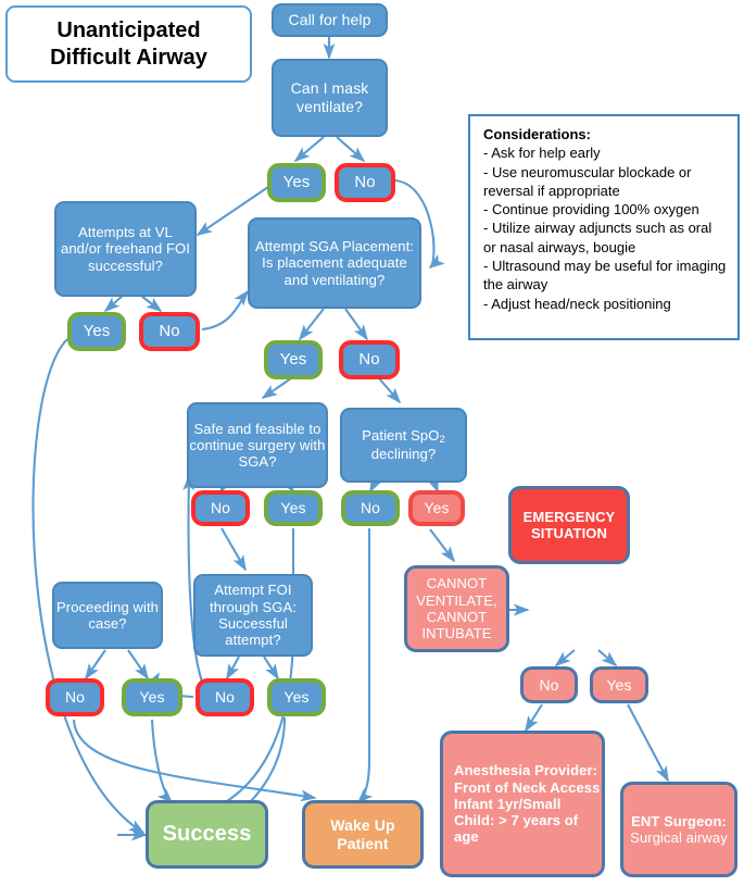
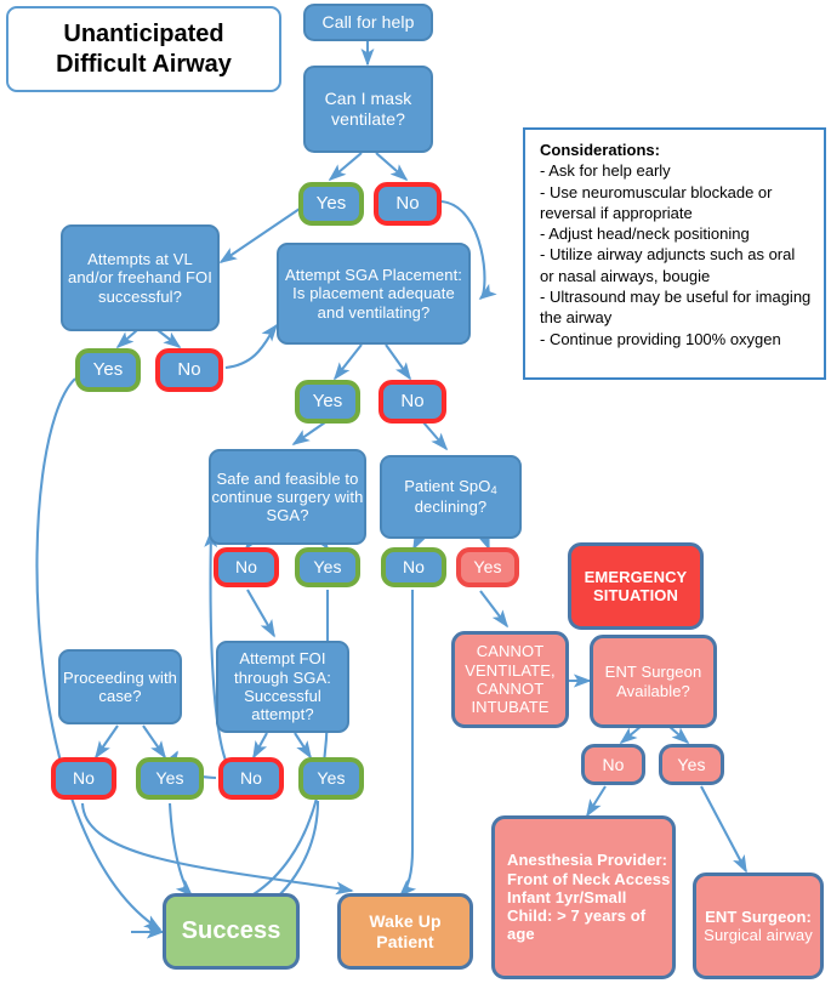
  Unanticipated
  Difficult Airway
  Considerations:
  - Ask for help early
  - Use neuromuscular blockade or reversal if appropriate
- - Continue providing 100% oxygen
+ - Adjust head/neck positioning
  - Utilize airway adjuncts such as oral or nasal airways, bougie
  - Ultrasound may be useful for imaging the airway
- - Adjust head/neck positioning
+ - Continue providing 100% oxygen
  Call for help
  Can I mask ventilate?
  Yes
  No
  Attempts at VL and/or freehand FOI successful?
  Yes
  No
  Attempt SGA Placement: Is placement adequate and ventilating?
  Yes
  No
  Safe and feasible to continue surgery with SGA?
  No
  Yes
- Patient SpO2
+ Patient SpO4
  declining?
  No
  Yes
  EMERGENCY SITUATION
  CANNOT VENTILATE, CANNOT INTUBATE
+ ENT Surgeon Available?
  No
  Yes
  Proceeding with case?
  No
  Yes
  Attempt FOI through SGA: Successful attempt?
  No
  Yes
  Anesthesia Provider: Front of Neck Access Infant 1yr/Small Child: > 7 years of age
  ENT Surgeon:
  Surgical airway
  Success
  Wake Up Patient
